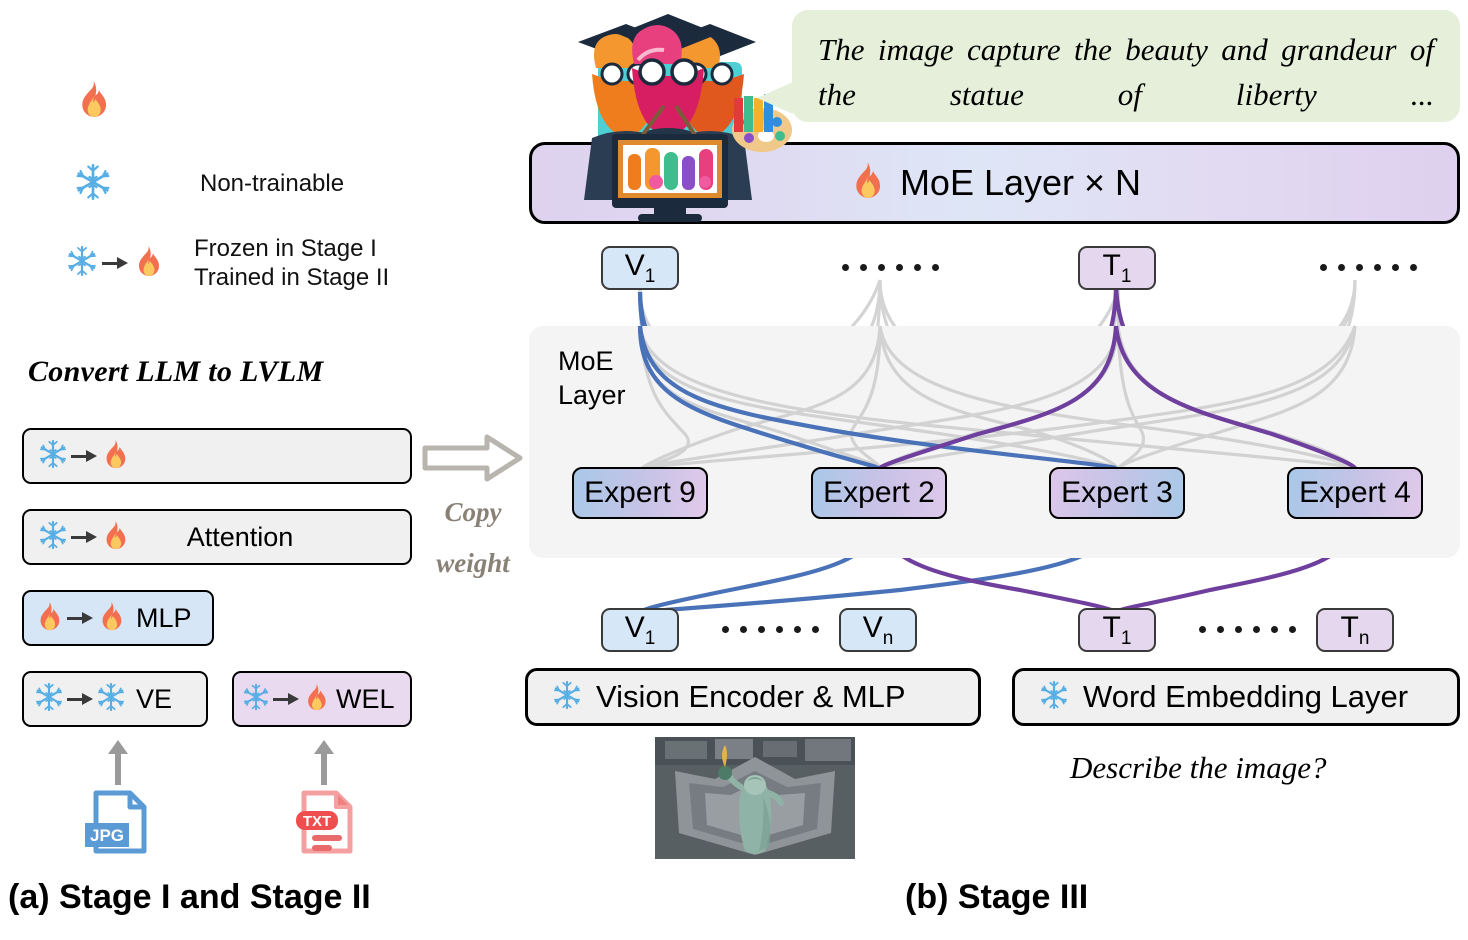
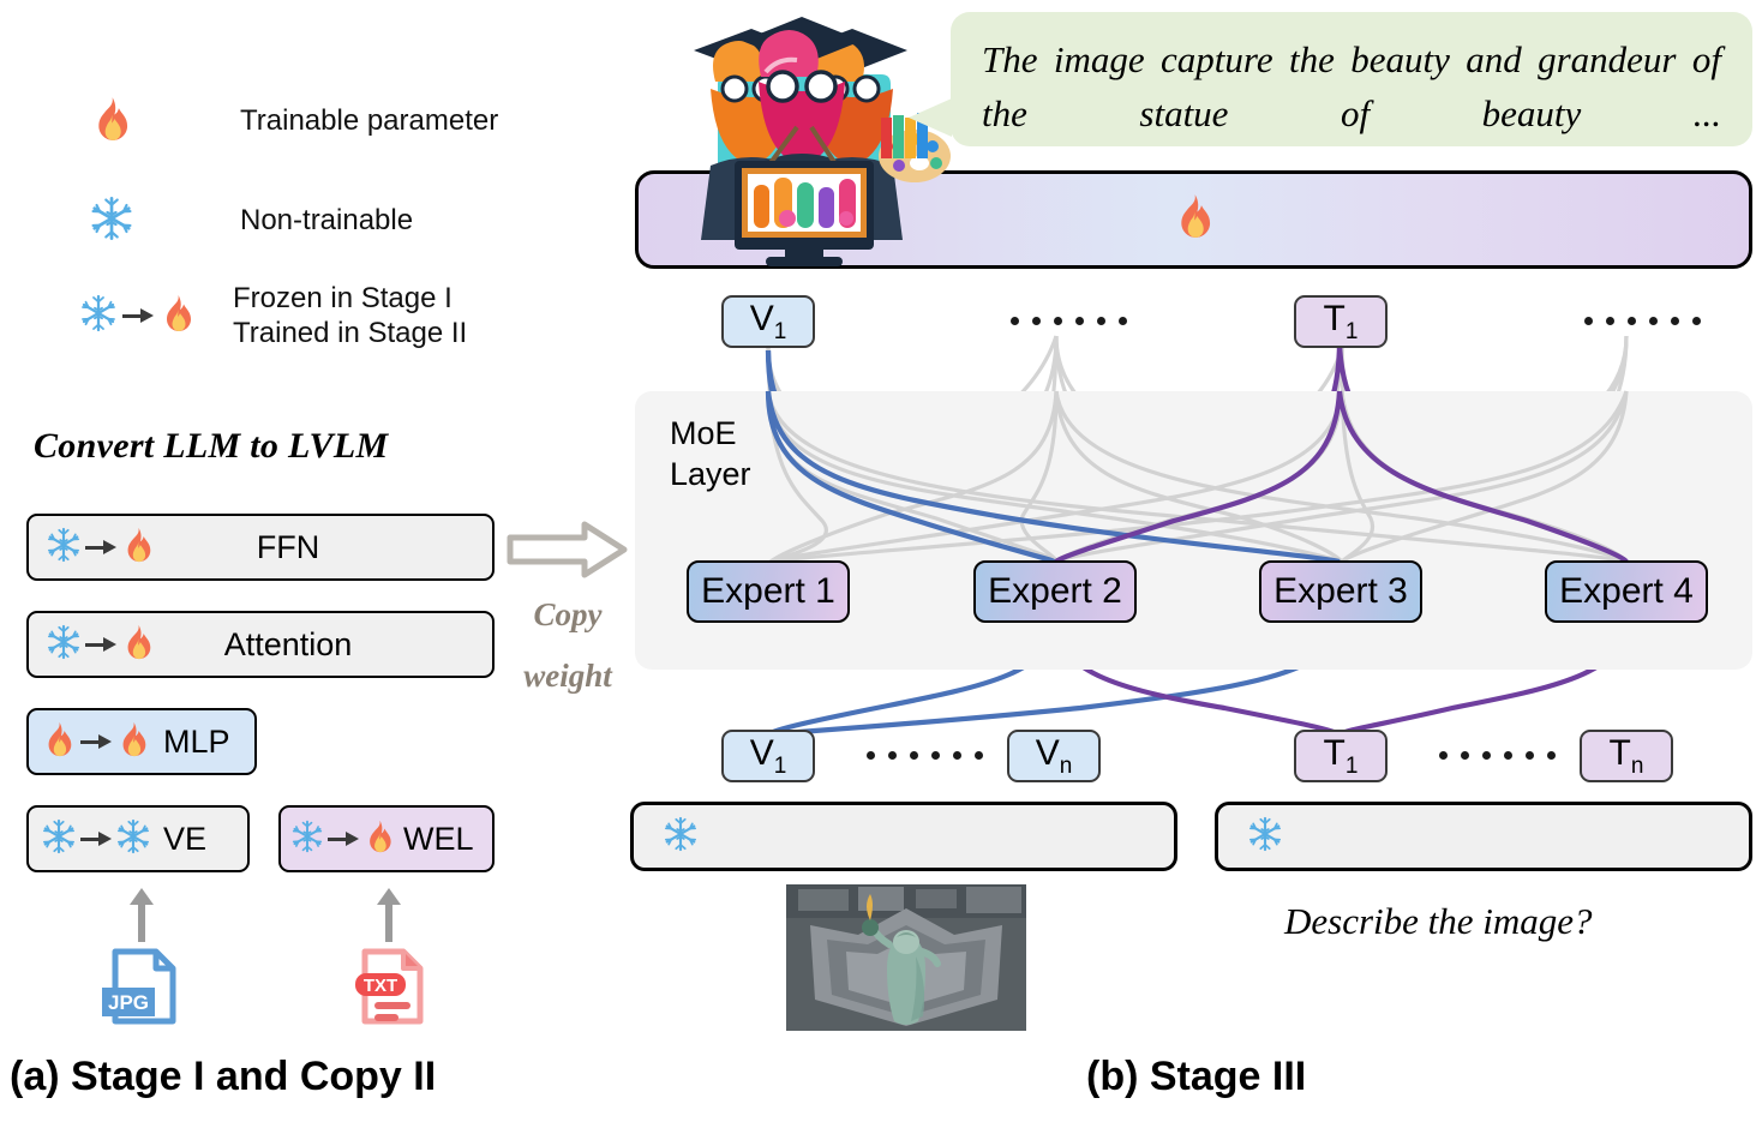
+ Trainable parameter
  Non-trainable
  Frozen in Stage I
  Trained in Stage II
  Convert LLM to LVLM
+ FFN
  Attention
  MLP
  VE
  WEL
  JPG
  TXT
  Copy
  weight
- MoE Layer × N
- The image capture the beauty and grandeur of the statue of liberty ...
+ The image capture the beauty and grandeur of the statue of beauty ...
  MoE
  Layer
  V1
  T1
- Expert 9
+ Expert 1
  Expert 2
  Expert 3
  Expert 4
  V1
  Vn
  T1
  Tn
- Vision Encoder & MLP
- Word Embedding Layer
  Describe the image?
- (a) Stage I and Stage II
+ (a) Stage I and Copy II
  (b) Stage III
